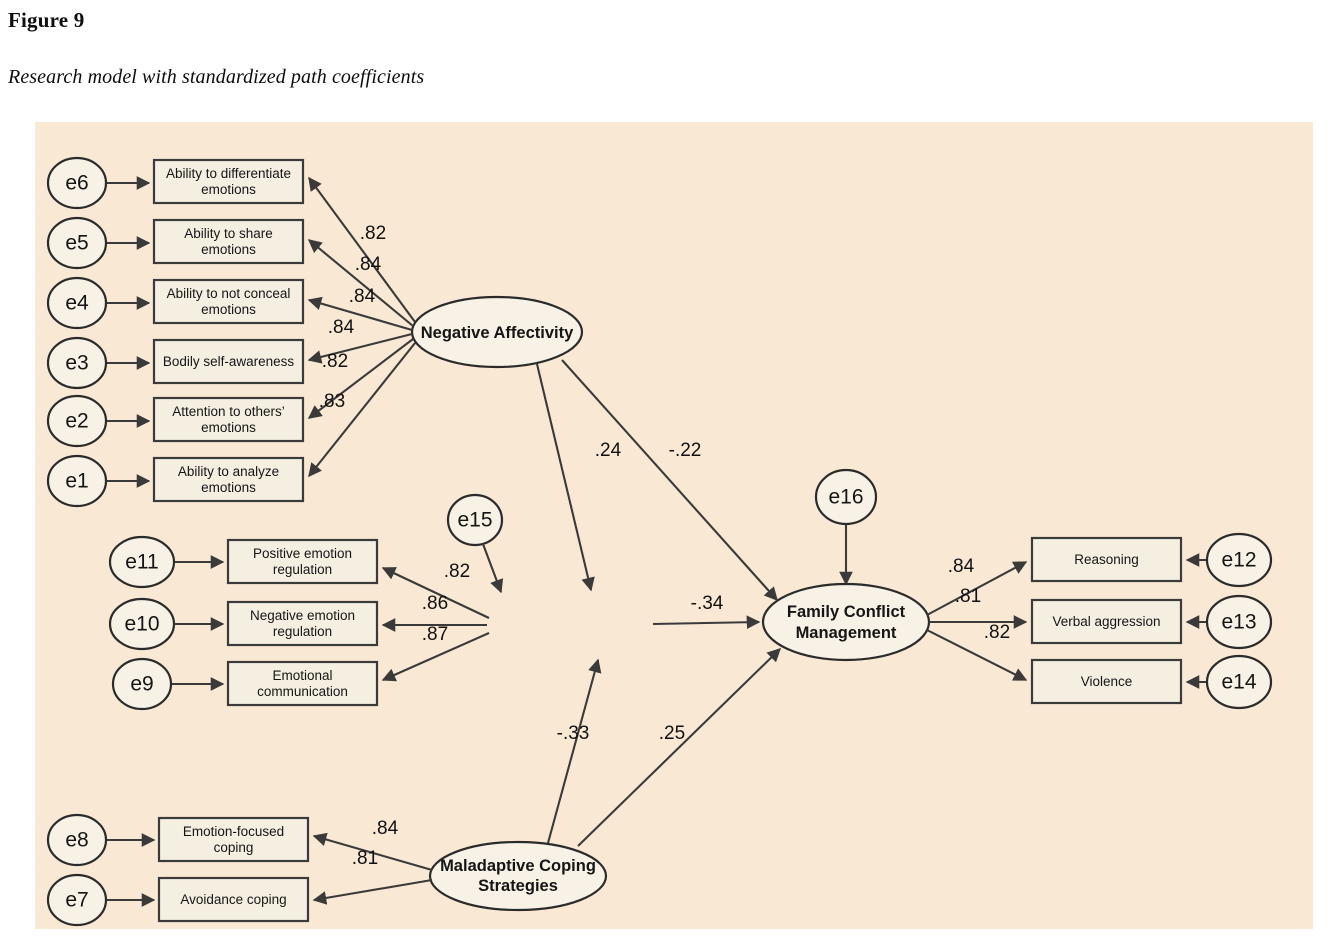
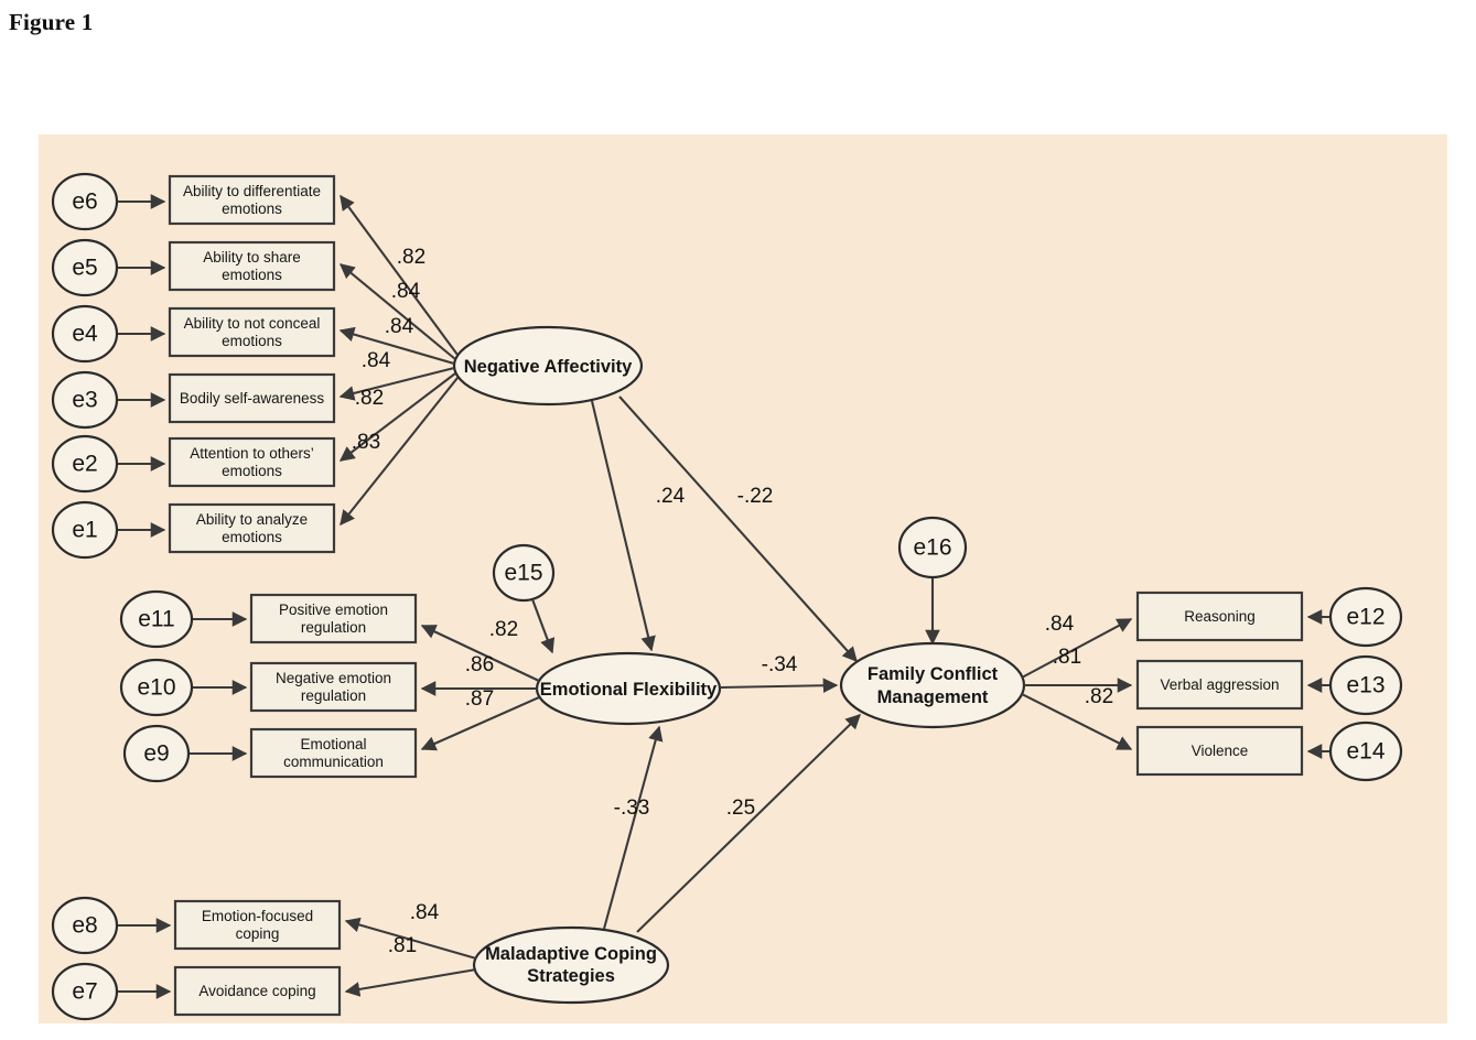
- Figure 9
+ Figure 1
- Research model with standardized path coefficients
  e6
  e5
  e4
  e3
  e2
  e1
  Ability to differentiate
  emotions
  Ability to share
  emotions
  Ability to not conceal
  emotions
  Bodily self-awareness
  Attention to others’
  emotions
  Ability to analyze
  emotions
  Negative Affectivity
  .82
  .84
  .84
  .84
  .82
  .83
  e11
  e10
  e9
  Positive emotion
  regulation
  Negative emotion
  regulation
  Emotional
  communication
  e15
+ Emotional Flexibility
  .82
  .86
  .87
  e8
  e7
  Emotion-focused
  coping
  Avoidance coping
  Maladaptive Coping
  Strategies
  .84
  .81
  e16
  Family Conflict
  Management
  Reasoning
  Verbal aggression
  Violence
  .84
  .81
  .82
  e12
  e13
  e14
  .24
  -.22
  -.34
  -.33
  .25
